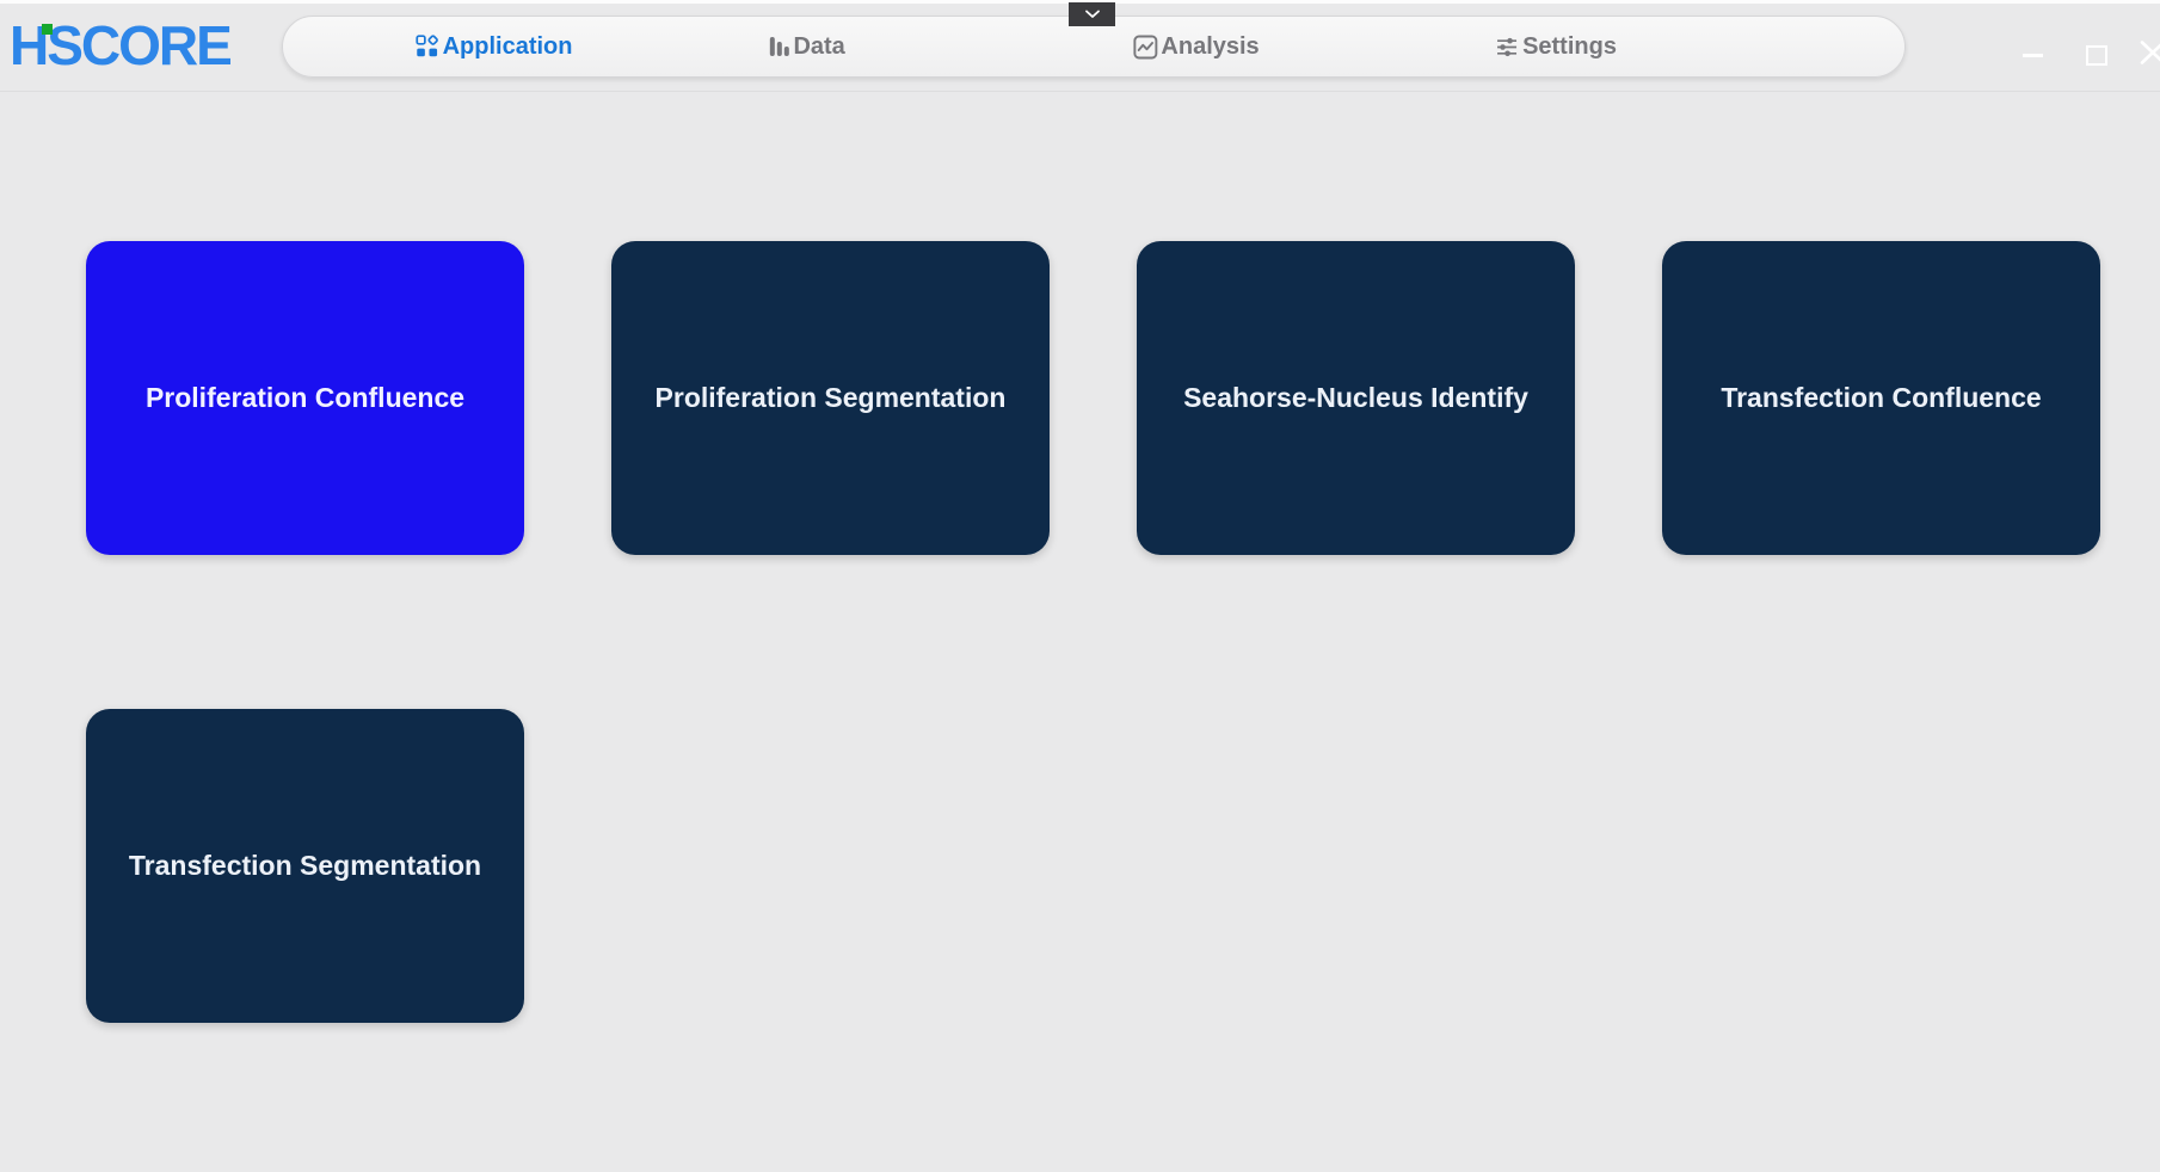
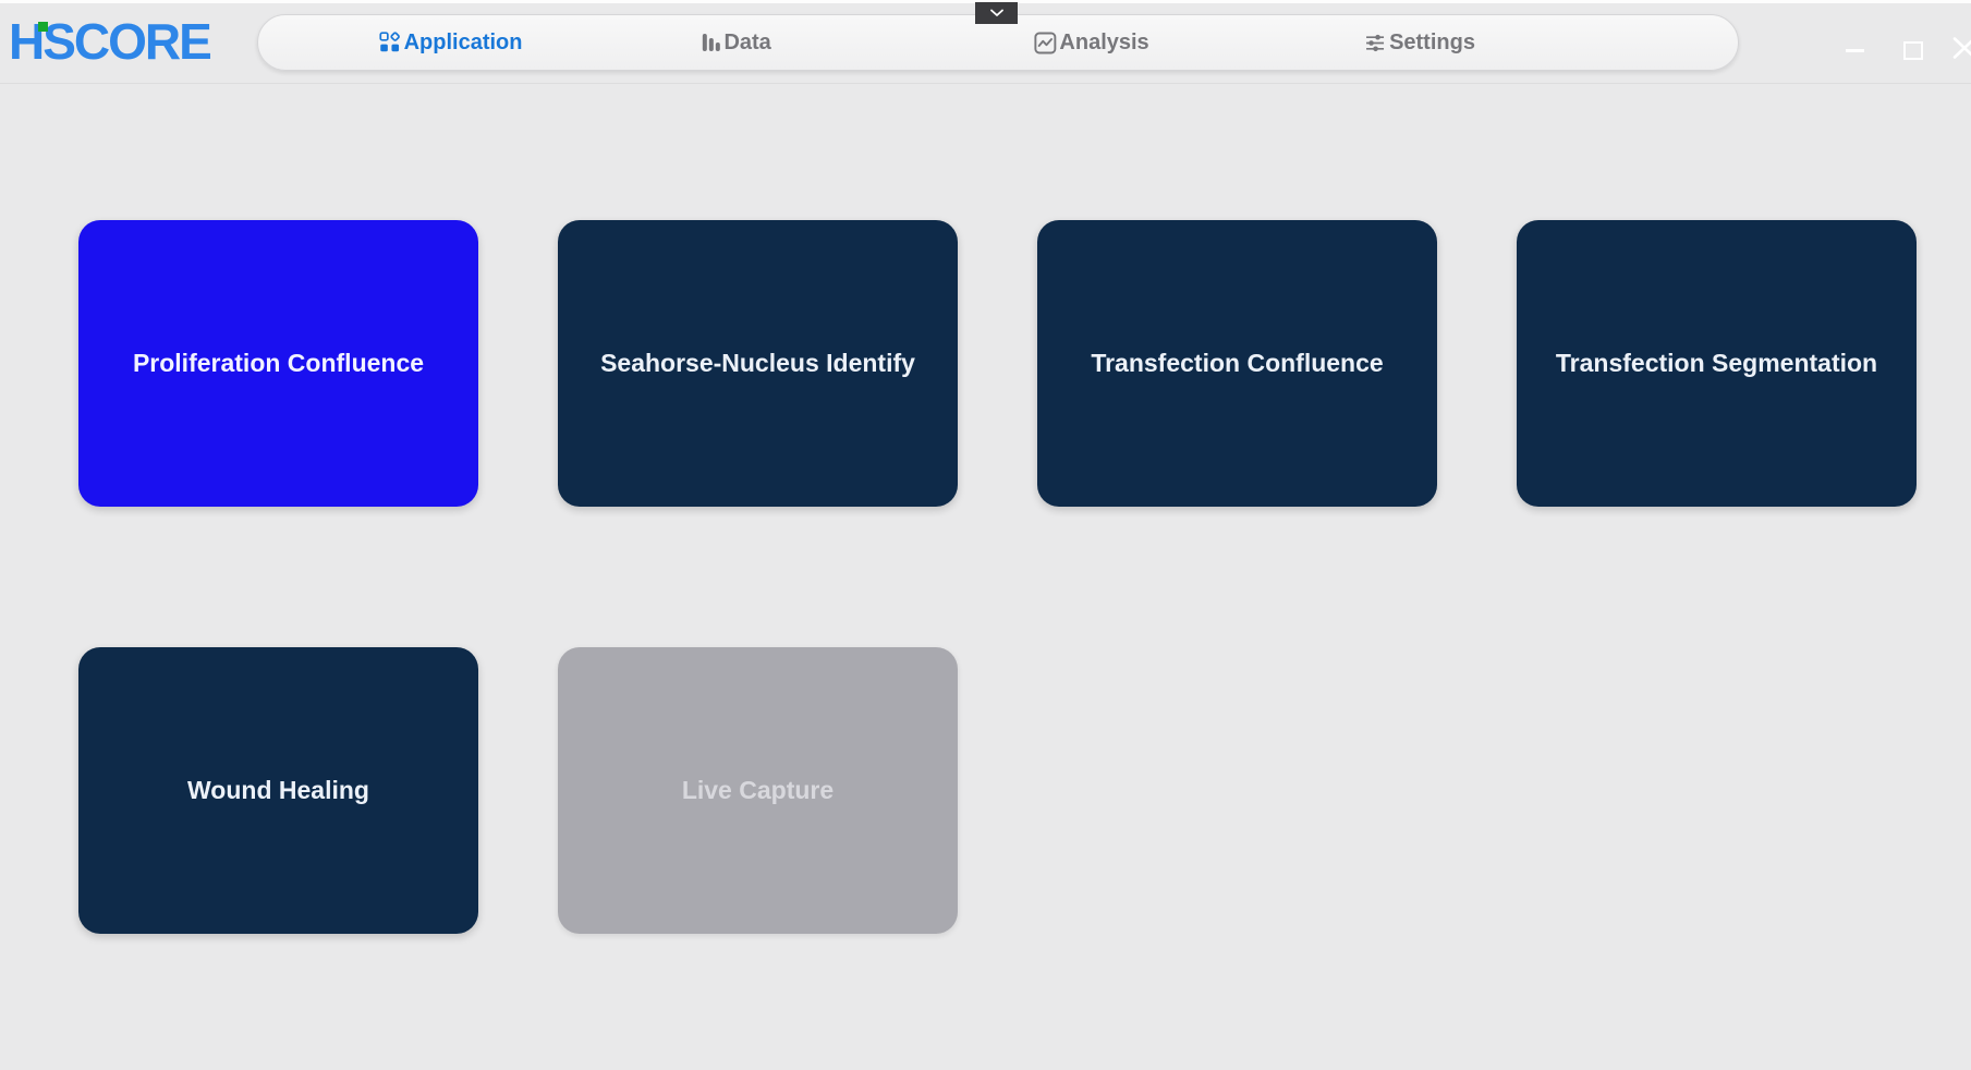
  HSCORE
  Application
  Data
  Analysis
  Settings
  Proliferation Confluence
- Proliferation Segmentation
  Seahorse-Nucleus Identify
  Transfection Confluence
  Transfection Segmentation
+ Wound Healing
+ Live Capture
